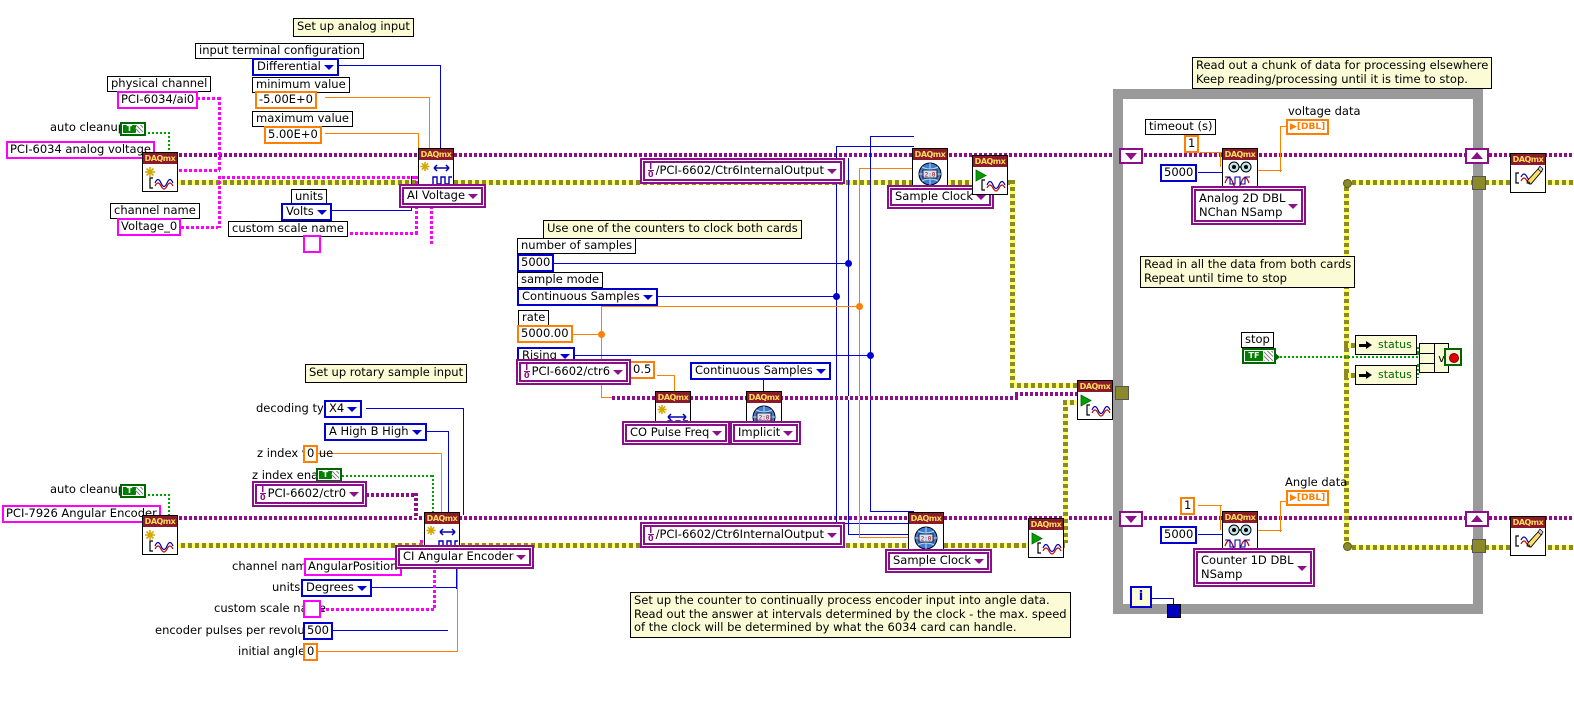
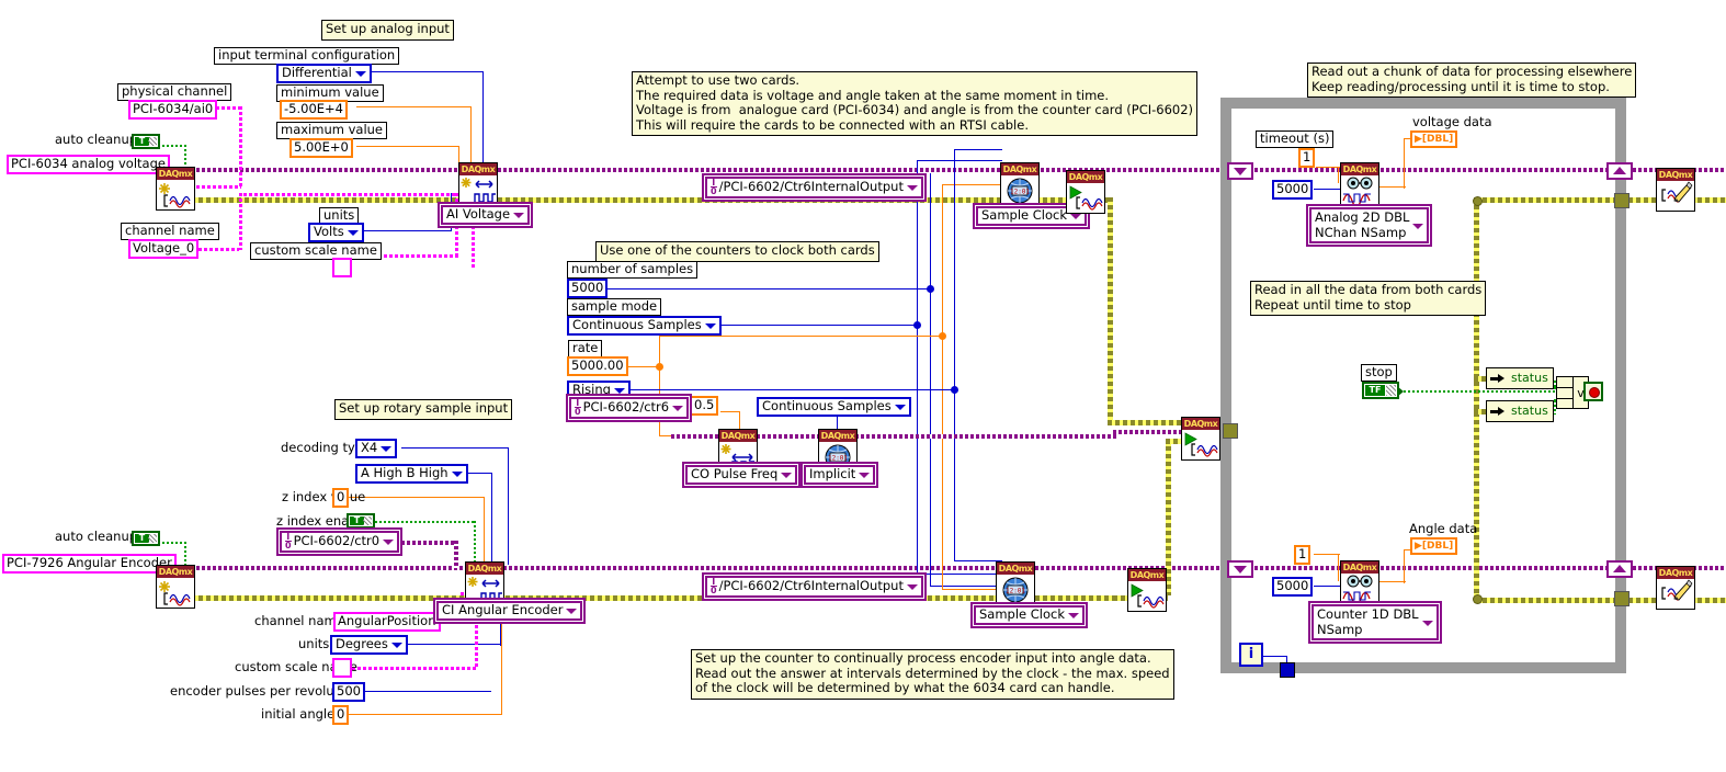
  i
  Set up analog input
  Set up rotary sample input
  Use one of the counters to clock both cards
+ Attempt to use two cards.
+ The required data is voltage and angle taken at the same moment in time.
+ Voltage is from analogue card (PCI-6034) and angle is from the counter card (PCI-6602)
+ This will require the cards to be connected with an RTSI cable.
  Read out a chunk of data for processing elsewhere
  Keep reading/processing until it is time to stop.
  Read in all the data from both cards
  Repeat until time to stop
  Set up the counter to continually process encoder input into angle data.
  Read out the answer at intervals determined by the clock - the max. speed
  of the clock will be determined by what the 6034 card can handle.
  physical channel
  PCI-6034/ai0
  input terminal configuration
  Differential
  minimum value
- -5.00E+0
+ -5.00E+4
  maximum value
  5.00E+0
  auto cleanu
  T
  PCI-6034 analog voltage
  channel name
  Voltage_0
  units
  Volts
  custom scale name
  DAQmx
  DAQmx
  AI Voltage
  I
  0/PCI-6602/Ctr6InternalOutput
  number of samples
  5000
  sample mode
  Continuous Samples
  rate
  5000.00
  Rising
  0.5
  Continuous Samples
  I
  0PCI-6602/ctr6
  DAQmx
  CO Pulse Freq
  DAQmx
  Implicit
  DAQmx
  Sample Clock
  DAQmx
  decoding ty
  X4
  A High B High
  z indexue
  0
  z index ena
  T
  auto cleanu
  T
  PCI-7926 Angular Encoder
  I
  0PCI-6602/ctr0
  channel nam
  AngularPosition
  units
  Degrees
  custom scale ne
  encoder pulses per revolu
  500
  initial angle
  0
  DAQmx
  DAQmx
  CI Angular Encoder
  I
  0/PCI-6602/Ctr6InternalOutput
  DAQmx
  Sample Clock
  DAQmx
  DAQmx
  timeout (s)
  1
  5000
  DAQmx
  Analog 2D DBL
  NChan NSamp
  voltage data
  ▶[DBL]
  1
  5000
  DAQmx
  Counter 1D DBL
  NSamp
  Angle data
  ▶[DBL]
  stop
  TF
  status
  status
  v
  DAQmx
  DAQmx
